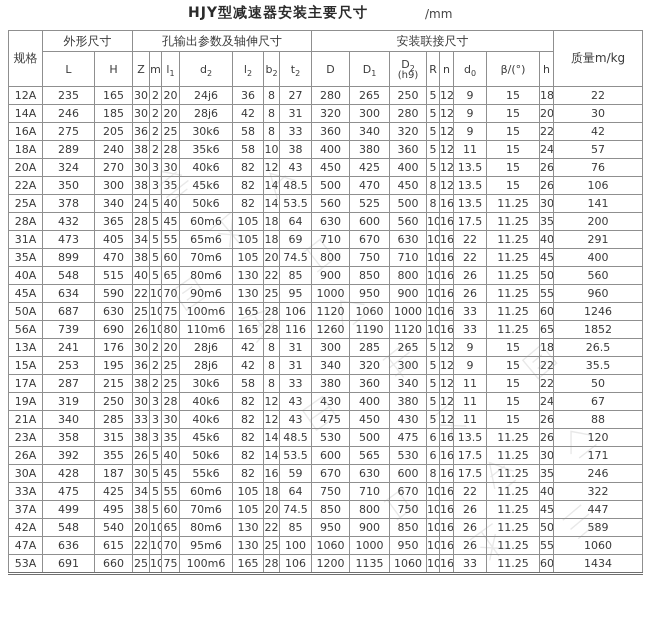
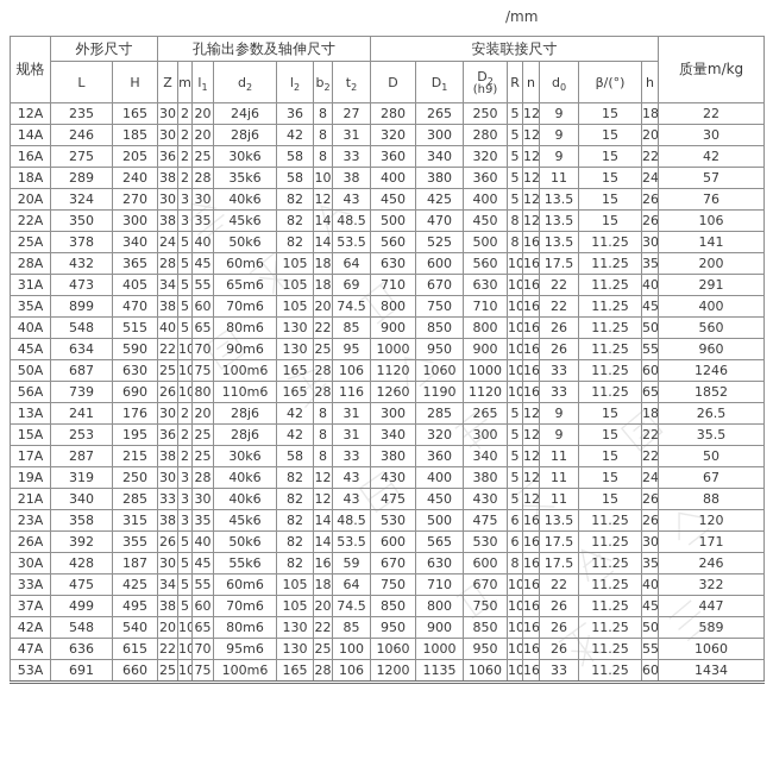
- HJY型减速器安装主要尺寸
  /mm
  规格	外形尺寸	孔输出参数及轴伸尺寸	安装联接尺寸	质量m/kg
  L	H	Z	m	l1	d2	l2	b2	t2	D	D1	D2(h9)	R	n	d0	β/(°)	h
  12A	235	165	30	2	20	24j6	36	8	27	280	265	250	5	12	9	15	18	22
  14A	246	185	30	2	20	28j6	42	8	31	320	300	280	5	12	9	15	20	30
  16A	275	205	36	2	25	30k6	58	8	33	360	340	320	5	12	9	15	22	42
  18A	289	240	38	2	28	35k6	58	10	38	400	380	360	5	12	11	15	24	57
  20A	324	270	30	3	30	40k6	82	12	43	450	425	400	5	12	13.5	15	26	76
  22A	350	300	38	3	35	45k6	82	14	48.5	500	470	450	8	12	13.5	15	26	106
  25A	378	340	24	5	40	50k6	82	14	53.5	560	525	500	8	16	13.5	11.25	30	141
  28A	432	365	28	5	45	60m6	105	18	64	630	600	560	10	16	17.5	11.25	35	200
  31A	473	405	34	5	55	65m6	105	18	69	710	670	630	10	16	22	11.25	40	291
  35A	899	470	38	5	60	70m6	105	20	74.5	800	750	710	10	16	22	11.25	45	400
  40A	548	515	40	5	65	80m6	130	22	85	900	850	800	10	16	26	11.25	50	560
  45A	634	590	22	10	70	90m6	130	25	95	1000	950	900	10	16	26	11.25	55	960
  50A	687	630	25	10	75	100m6	165	28	106	1120	1060	1000	10	16	33	11.25	60	1246
  56A	739	690	26	10	80	110m6	165	28	116	1260	1190	1120	10	16	33	11.25	65	1852
  13A	241	176	30	2	20	28j6	42	8	31	300	285	265	5	12	9	15	18	26.5
  15A	253	195	36	2	25	28j6	42	8	31	340	320	300	5	12	9	15	22	35.5
  17A	287	215	38	2	25	30k6	58	8	33	380	360	340	5	12	11	15	22	50
  19A	319	250	30	3	28	40k6	82	12	43	430	400	380	5	12	11	15	24	67
  21A	340	285	33	3	30	40k6	82	12	43	475	450	430	5	12	11	15	26	88
  23A	358	315	38	3	35	45k6	82	14	48.5	530	500	475	6	16	13.5	11.25	26	120
  26A	392	355	26	5	40	50k6	82	14	53.5	600	565	530	6	16	17.5	11.25	30	171
  30A	428	187	30	5	45	55k6	82	16	59	670	630	600	8	16	17.5	11.25	35	246
  33A	475	425	34	5	55	60m6	105	18	64	750	710	670	10	16	22	11.25	40	322
  37A	499	495	38	5	60	70m6	105	20	74.5	850	800	750	10	16	26	11.25	45	447
  42A	548	540	20	10	65	80m6	130	22	85	950	900	850	10	16	26	11.25	50	589
  47A	636	615	22	10	70	95m6	130	25	100	1060	1000	950	10	16	26	11.25	55	1060
  53A	691	660	25	10	75	100m6	165	28	106	1200	1135	1060	10	16	33	11.25	60	1434
